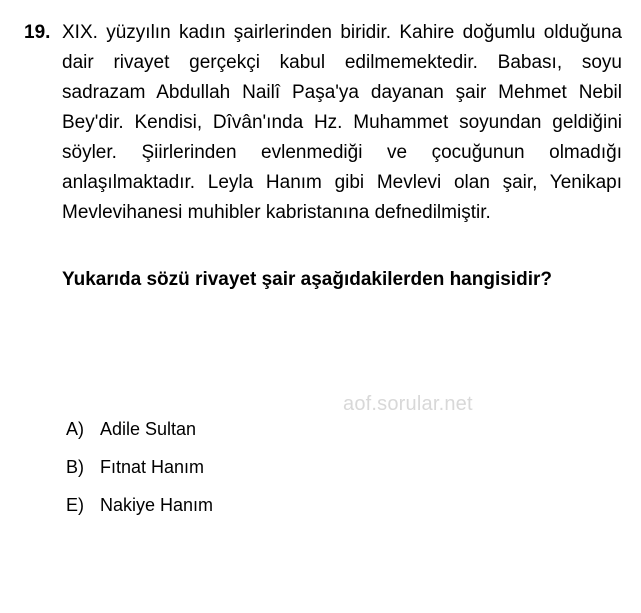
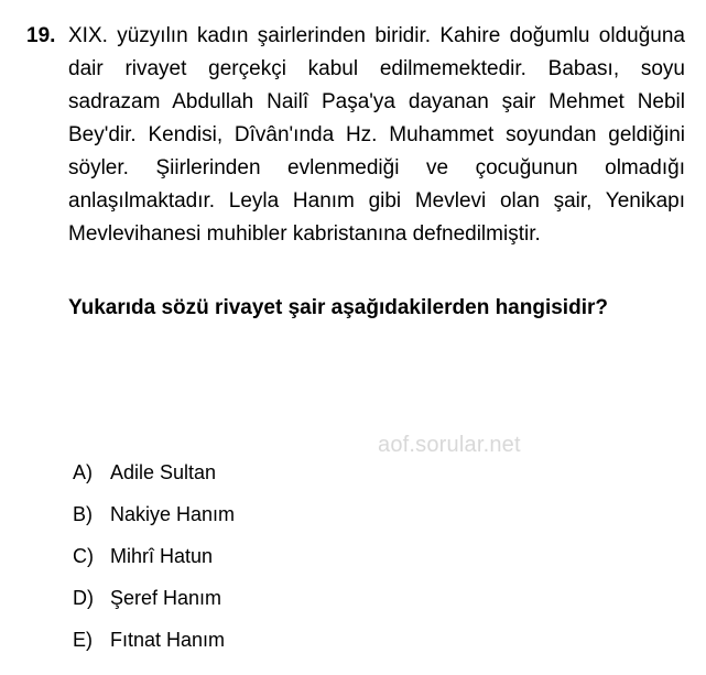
  aof.sorular.net
  19.
  XIX. yüzyılın kadın şairlerinden biridir. Kahire doğumlu olduğuna dair rivayet gerçekçi kabul edilmemektedir. Babası, soyu sadrazam Abdullah Nailî Paşa'ya dayanan şair Mehmet Nebil Bey'dir. Kendisi, Dîvân'ında Hz. Muhammet soyundan geldiğini söyler. Şiirlerinden evlenmediği ve çocuğunun olmadığı anlaşılmaktadır. Leyla Hanım gibi Mevlevi olan şair, Yenikapı Mevlevihanesi muhibler kabristanına defnedilmiştir.
  Yukarıda sözü rivayet şair aşağıdakilerden hangisidir?
  A)
  Adile Sultan
  B)
- Fıtnat Hanım
+ Nakiye Hanım
+ C)
+ Mihrî Hatun
+ D)
+ Şeref Hanım
  E)
- Nakiye Hanım
+ Fıtnat Hanım
